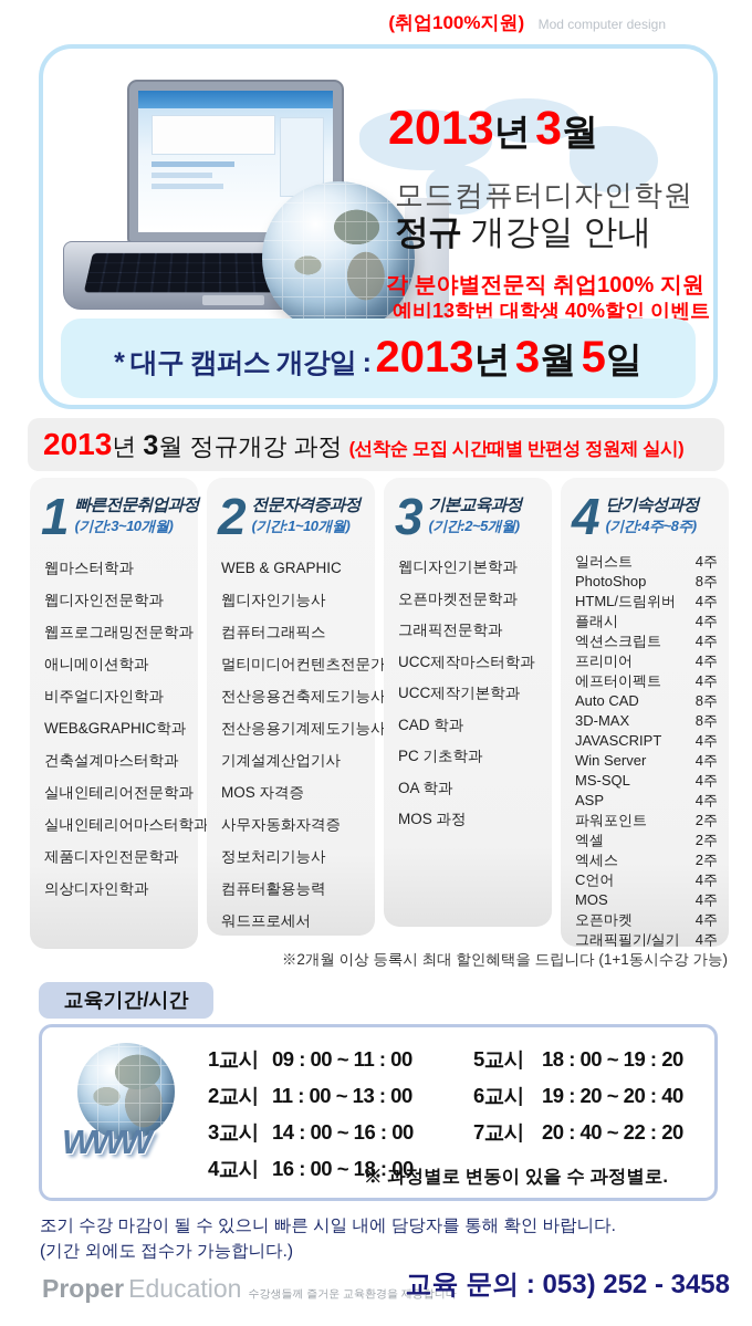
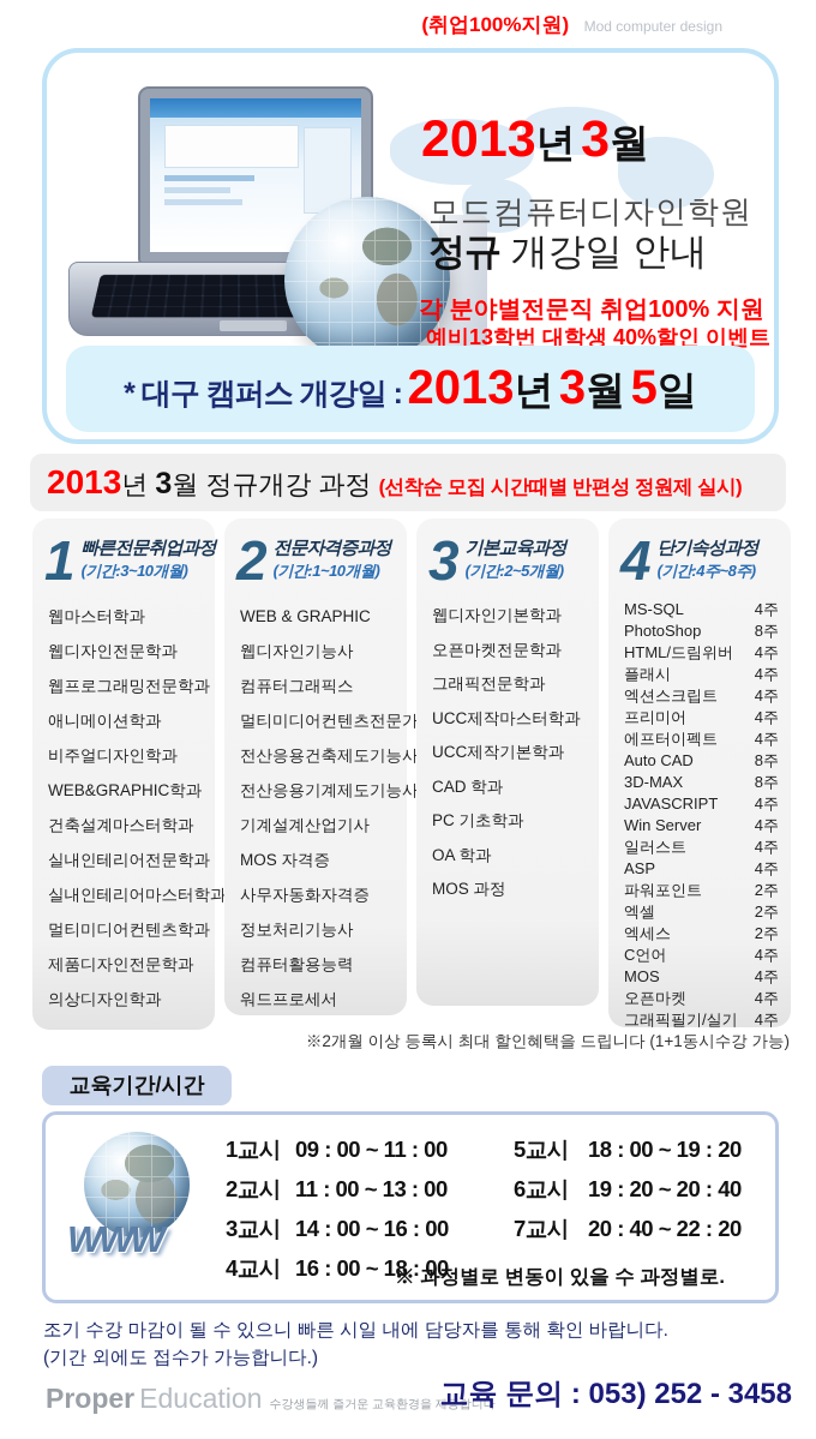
  (취업100%지원) Mod computer design
  2013년 3월
  모드컴퓨터디자인학원
  정규 개강일 안내
  각 분야별전문직 취업100% 지원
  예비13학번 대학생 40%할인 이벤트
  * 대구 캠퍼스 개강일 : 2013년 3월 5일
  2013년 3월 정규개강 과정 (선착순 모집 시간때별 반편성 정원제 실시)
  1
  빠른전문취업과정
  (기간:3~10개월)
  웹마스터학과
  웹디자인전문학과
  웹프로그래밍전문학과
  애니메이션학과
  비주얼디자인학과
  WEB&GRAPHIC학과
  건축설계마스터학과
  실내인테리어전문학과
  실내인테리어마스터학과
+ 멀티미디어컨텐츠학과
  제품디자인전문학과
  의상디자인학과
  2
  전문자격증과정
  (기간:1~10개월)
  WEB & GRAPHIC
  웹디자인기능사
  컴퓨터그래픽스
  멀티미디어컨텐츠전문가
  전산응용건축제도기능사
  전산응용기계제도기능사
  기계설계산업기사
  MOS 자격증
  사무자동화자격증
  정보처리기능사
  컴퓨터활용능력
  워드프로세서
  3
  기본교육과정
  (기간:2~5개월)
  웹디자인기본학과
  오픈마켓전문학과
  그래픽전문학과
  UCC제작마스터학과
  UCC제작기본학과
  CAD 학과
  PC 기초학과
  OA 학과
  MOS 과정
  4
  단기속성과정
  (기간:4주~8주)
- 일러스트
+ MS-SQL
  4주
  PhotoShop
  8주
  HTML/드림위버
  4주
  플래시
  4주
  엑션스크립트
  4주
  프리미어
  4주
  에프터이펙트
  4주
  Auto CAD
  8주
  3D-MAX
  8주
  JAVASCRIPT
  4주
  Win Server
  4주
- MS-SQL
+ 일러스트
  4주
  ASP
  4주
  파워포인트
  2주
  엑셀
  2주
  엑세스
  2주
  C언어
  4주
  MOS
  4주
  오픈마켓
  4주
  그래픽필기/실기
  4주
  ※2개월 이상 등록시 최대 할인혜택을 드립니다 (1+1동시수강 가능)
  교육기간/시간
  WWW
  1교시
  09 : 00 ~ 11 : 00
  5교시
  18 : 00 ~ 19 : 20
  2교시
  11 : 00 ~ 13 : 00
  6교시
  19 : 20 ~ 20 : 40
  3교시
  14 : 00 ~ 16 : 00
  7교시
  20 : 40 ~ 22 : 20
  4교시
  16 : 00 ~ 18 : 00
  ※ 과정별로 변동이 있을 수 과정별로.
  조기 수강 마감이 될 수 있으니 빠른 시일 내에 담당자를 통해 확인 바랍니다.
  (기간 외에도 접수가 가능합니다.)
  Proper Education 수강생들께 즐거운 교육환경을 제공합니다
  교육 문의 : 053) 252 - 3458
